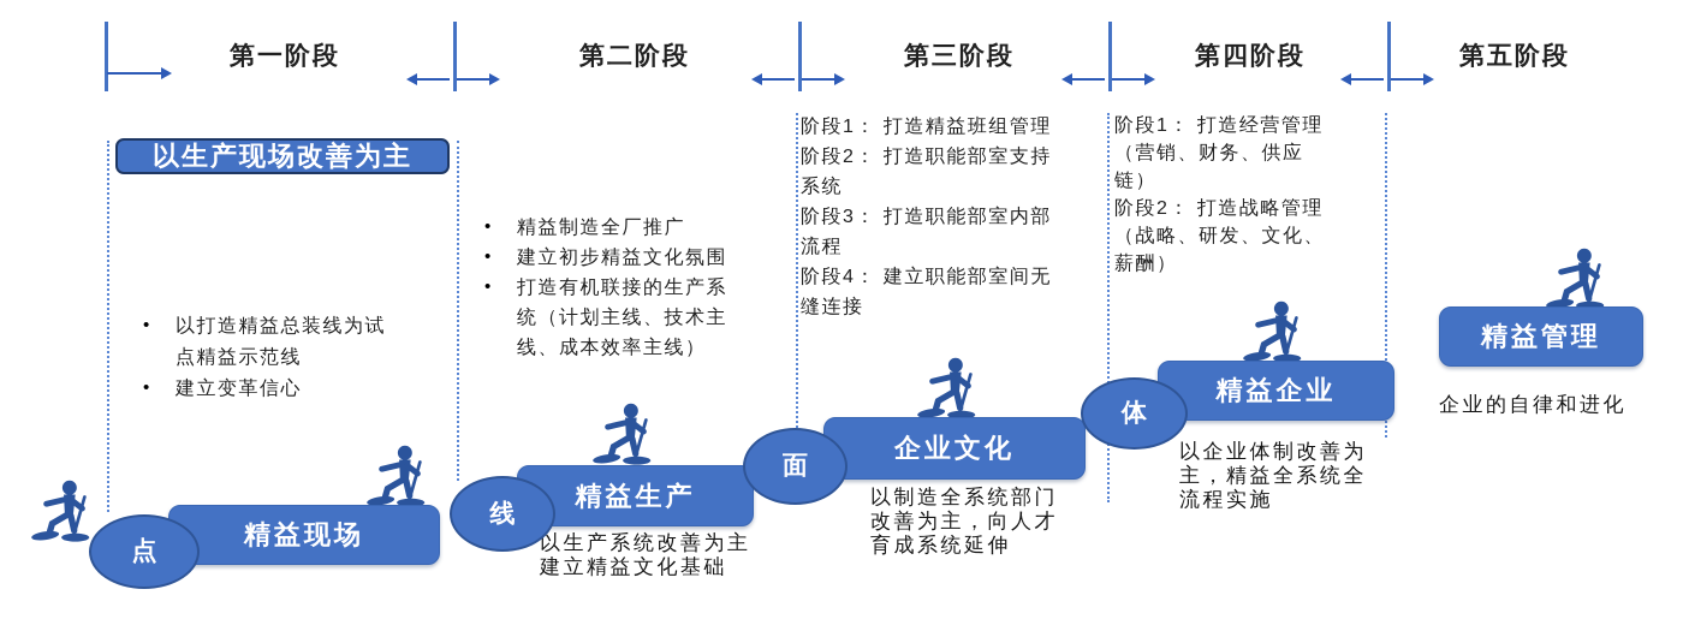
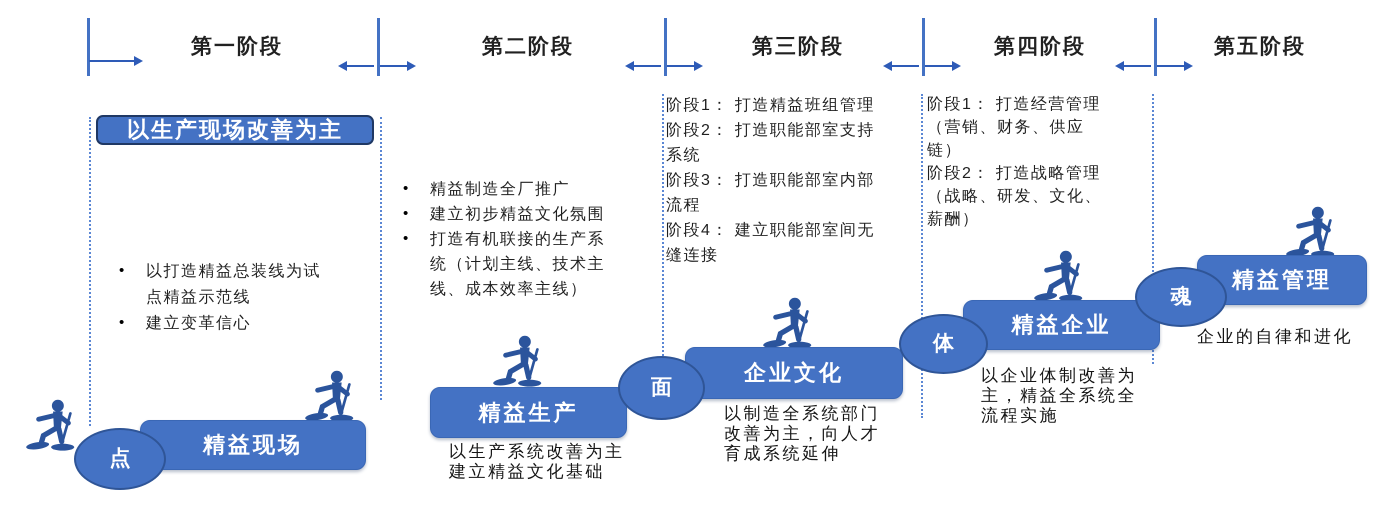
  第一阶段
  第二阶段
  第三阶段
  第四阶段
  第五阶段
  以生产现场改善为主
  •
  以打造精益总装线为试点精益示范线
  •
  建立变革信心
  •
  精益制造全厂推广
  •
  建立初步精益文化氛围
  •
  打造有机联接的生产系统（计划主线、技术主线、成本效率主线）
  阶段1： 打造精益班组管理
  阶段2： 打造职能部室支持系统
  阶段3： 打造职能部室内部流程
  阶段4： 建立职能部室间无缝连接
  阶段1： 打造经营管理（营销、财务、供应链）
  阶段2： 打造战略管理（战略、研发、文化、薪酬）
  精益现场
  点
  精益生产
- 线
  以生产系统改善为主
  建立精益文化基础
  企业文化
  面
  以制造全系统部门改善为主，向人才育成系统延伸
  精益企业
  体
  以企业体制改善为主，精益全系统全流程实施
  精益管理
+ 魂
  企业的自律和进化
